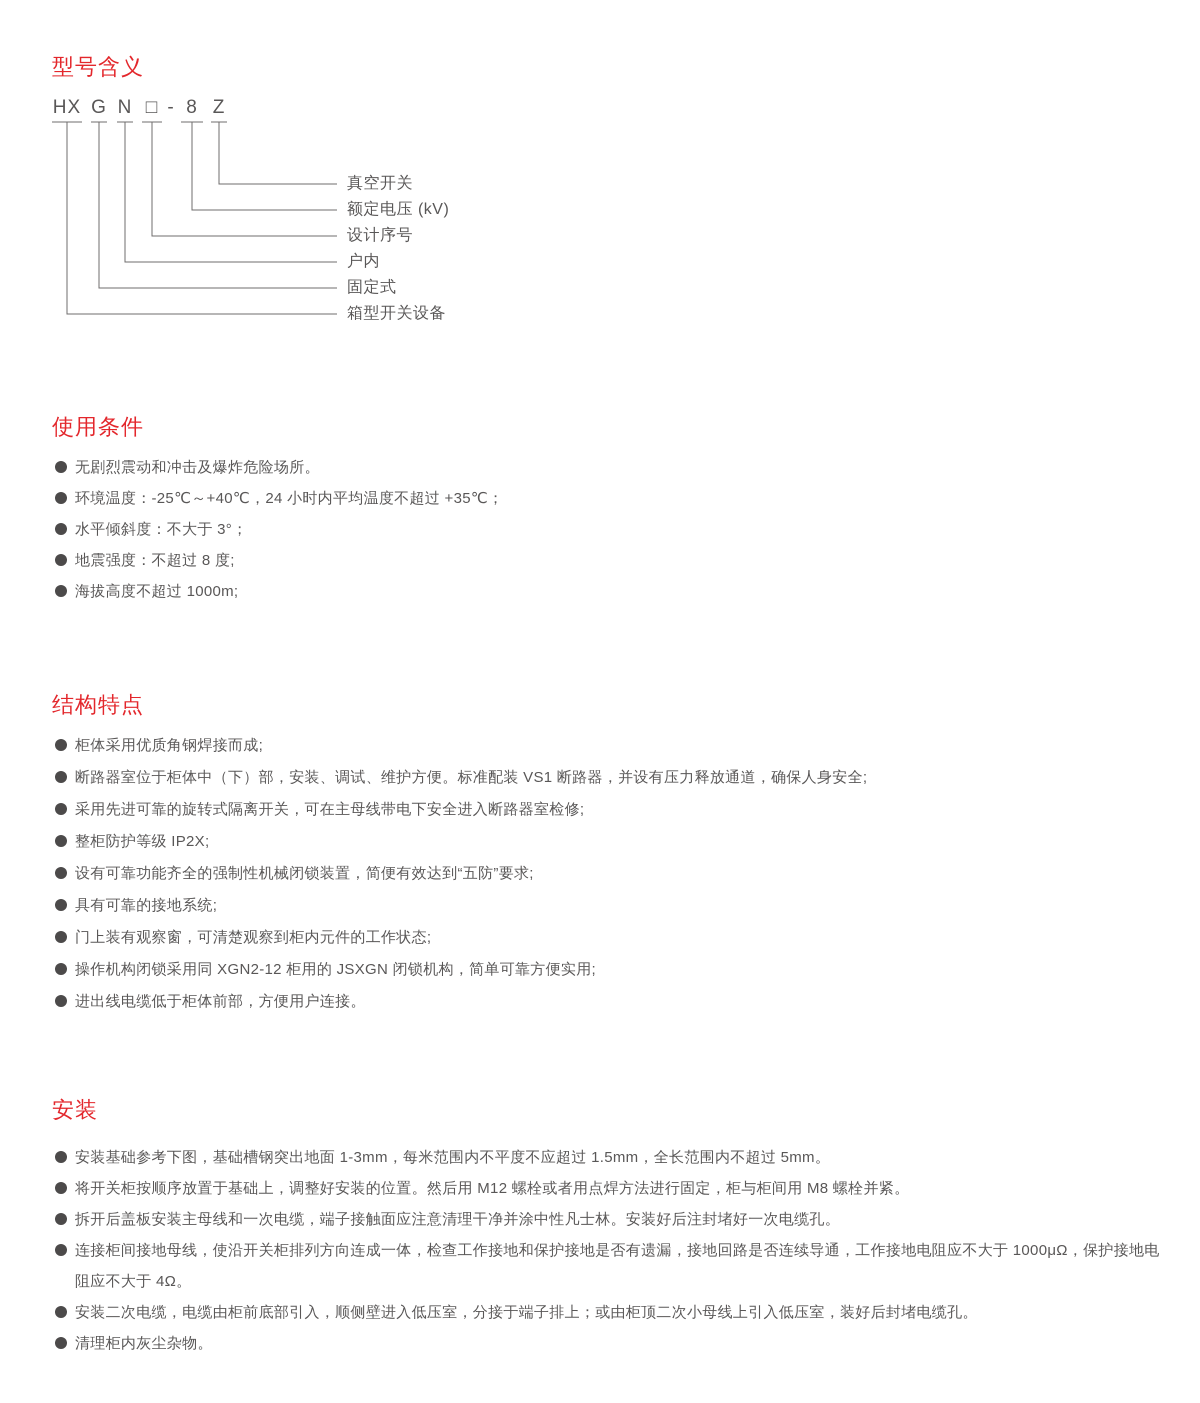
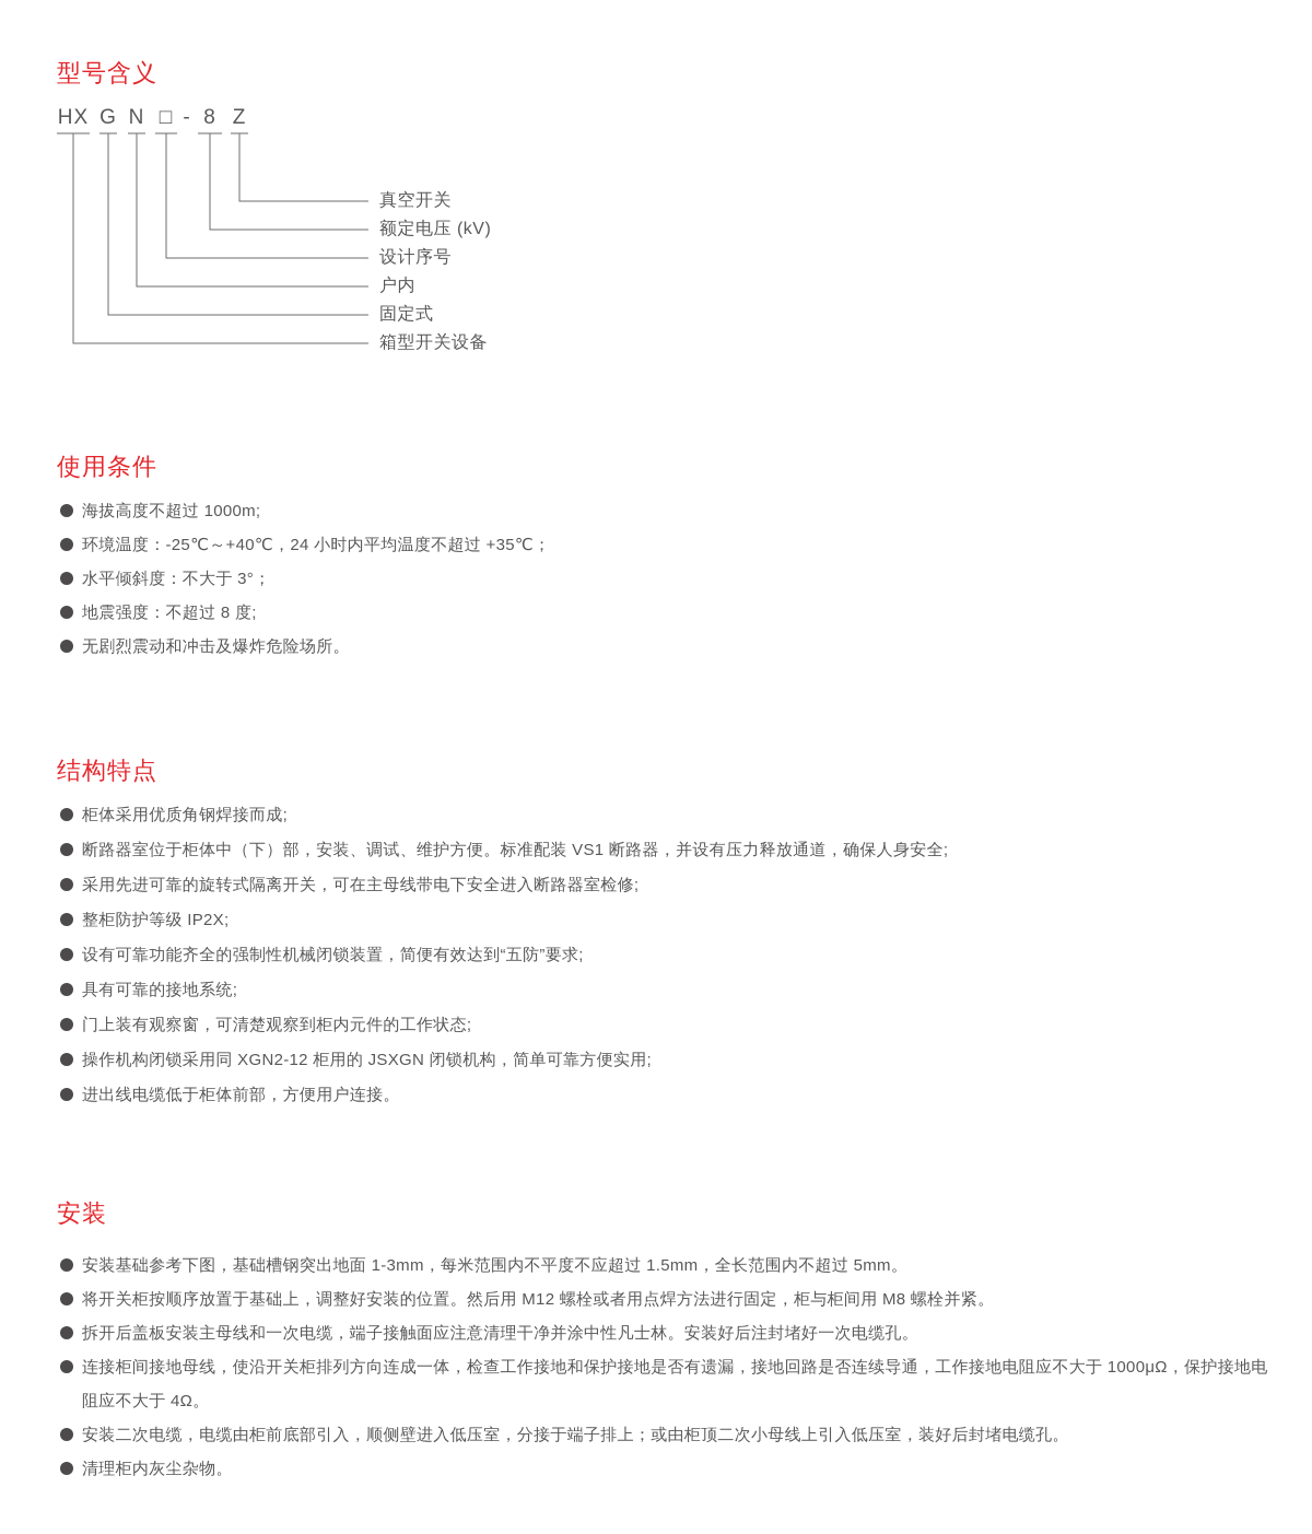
  型号含义
  HX
  箱型开关设备
  G
  固定式
  N
  户内
  □
  设计序号
  8
  额定电压 (kV)
  Z
  真空开关
  -
  使用条件
- 无剧烈震动和冲击及爆炸危险场所。
+ 海拔高度不超过 1000m;
  环境温度：-25℃～+40℃，24 小时内平均温度不超过 +35℃；
  水平倾斜度：不大于 3°；
  地震强度：不超过 8 度;
- 海拔高度不超过 1000m;
+ 无剧烈震动和冲击及爆炸危险场所。
  结构特点
  柜体采用优质角钢焊接而成;
  断路器室位于柜体中（下）部，安装、调试、维护方便。标准配装 VS1 断路器，并设有压力释放通道，确保人身安全;
  采用先进可靠的旋转式隔离开关，可在主母线带电下安全进入断路器室检修;
  整柜防护等级 IP2X;
  设有可靠功能齐全的强制性机械闭锁装置，简便有效达到“五防”要求;
  具有可靠的接地系统;
  门上装有观察窗，可清楚观察到柜内元件的工作状态;
  操作机构闭锁采用同 XGN2-12 柜用的 JSXGN 闭锁机构，简单可靠方便实用;
  进出线电缆低于柜体前部，方便用户连接。
  安装
  安装基础参考下图，基础槽钢突出地面 1-3mm，每米范围内不平度不应超过 1.5mm，全长范围内不超过 5mm。
  将开关柜按顺序放置于基础上，调整好安装的位置。然后用 M12 螺栓或者用点焊方法进行固定，柜与柜间用 M8 螺栓并紧。
  拆开后盖板安装主母线和一次电缆，端子接触面应注意清理干净并涂中性凡士林。安装好后注封堵好一次电缆孔。
  连接柜间接地母线，使沿开关柜排列方向连成一体，检查工作接地和保护接地是否有遗漏，接地回路是否连续导通，工作接地电阻应不大于 1000μΩ，保护接地电阻应不大于 4Ω。
  安装二次电缆，电缆由柜前底部引入，顺侧壁进入低压室，分接于端子排上；或由柜顶二次小母线上引入低压室，装好后封堵电缆孔。
  清理柜内灰尘杂物。
